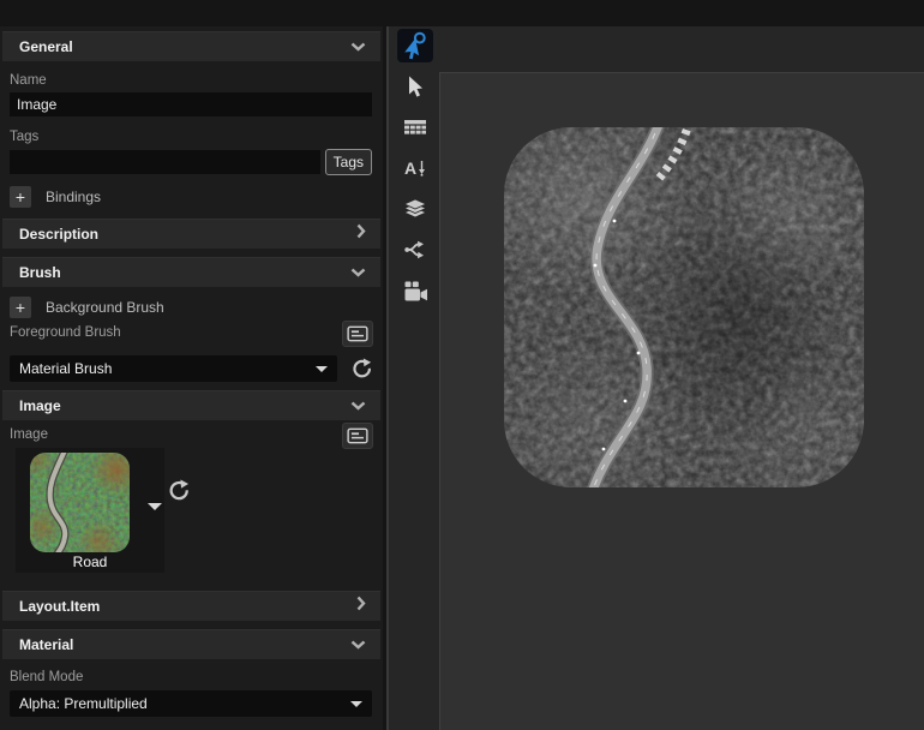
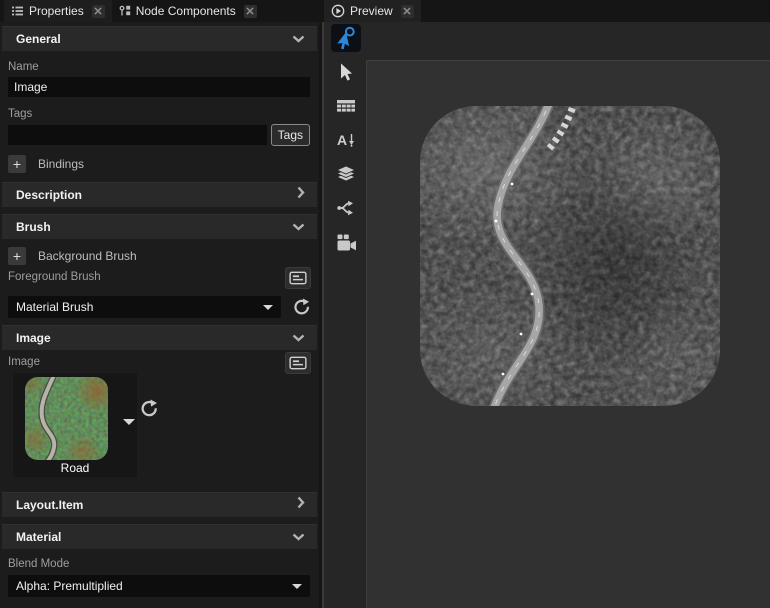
+ Properties
+ Node Components
+ Preview
  General
  Name
  Image
  Tags
  Tags
  +
  Bindings
  Description
  Brush
  +
  Background Brush
  Foreground Brush
  Material Brush
  Image
  Image
  Road
  Layout.Item
  Material
  Blend Mode
  Alpha: Premultiplied
  A
